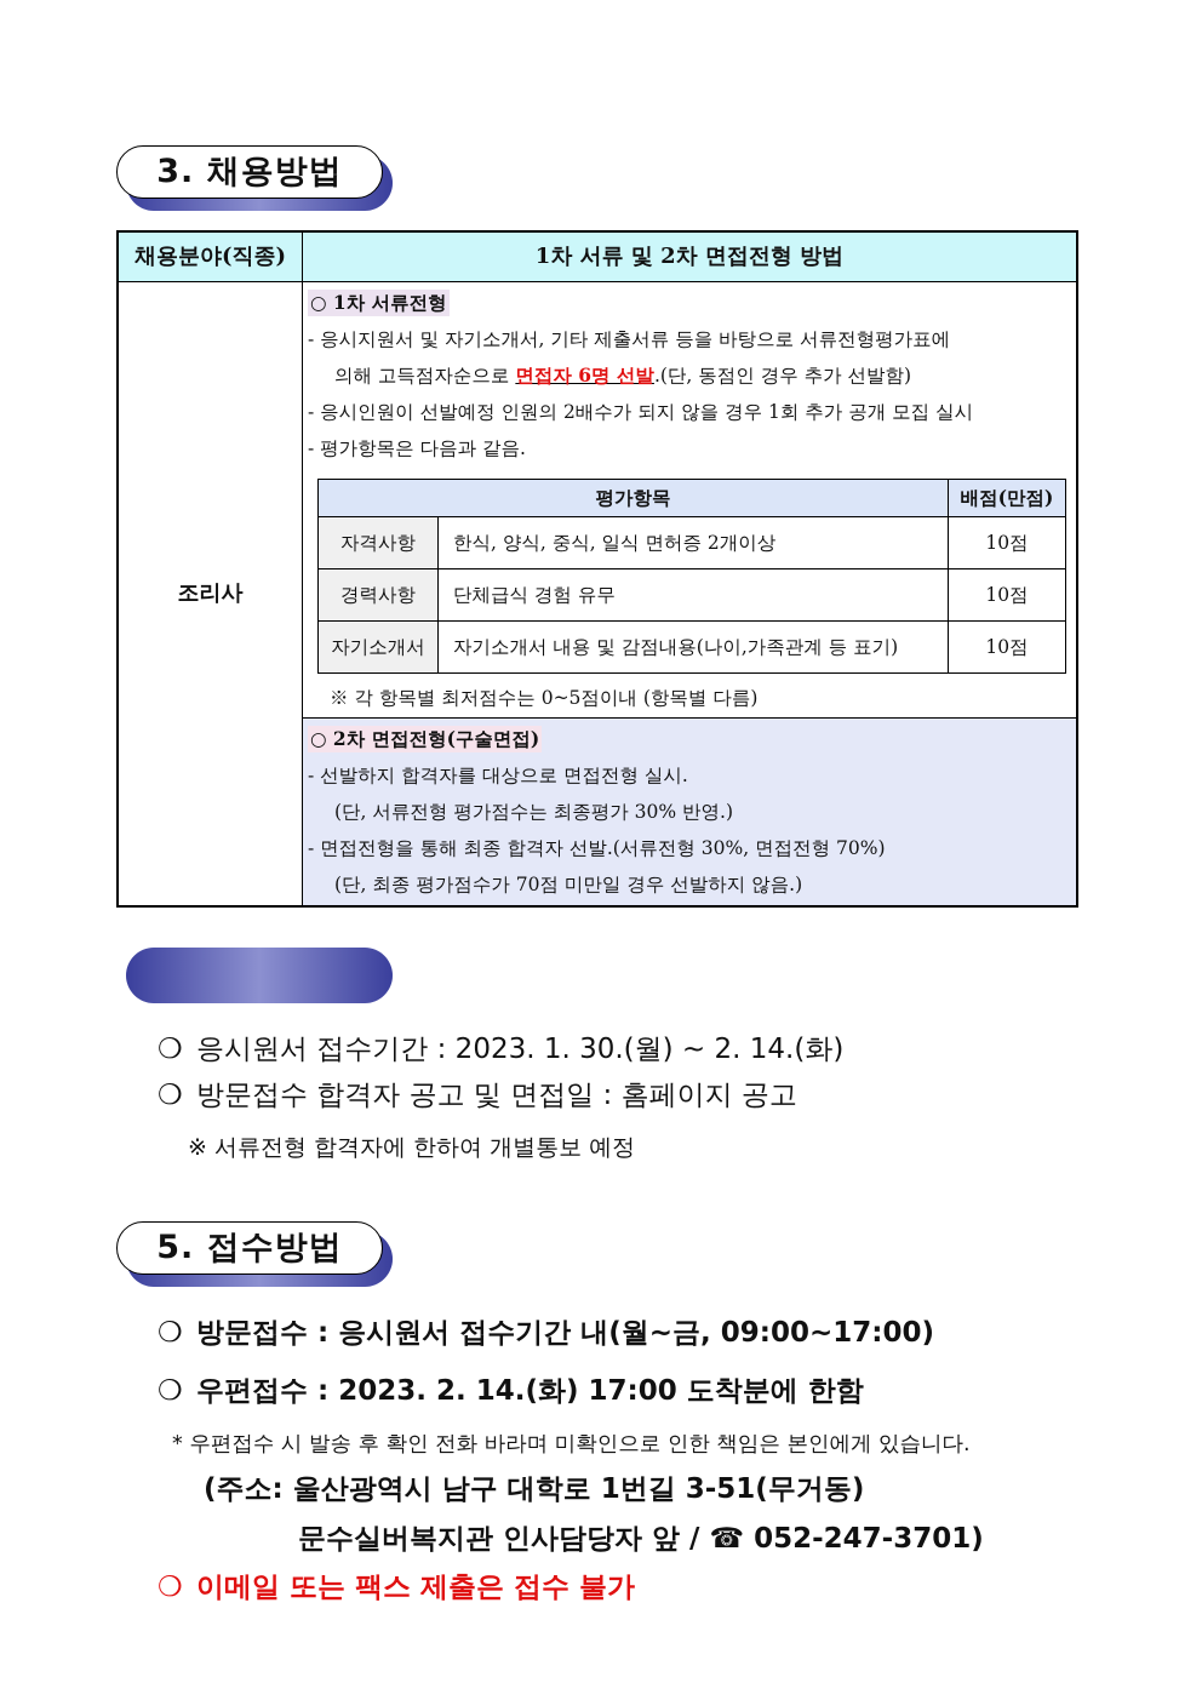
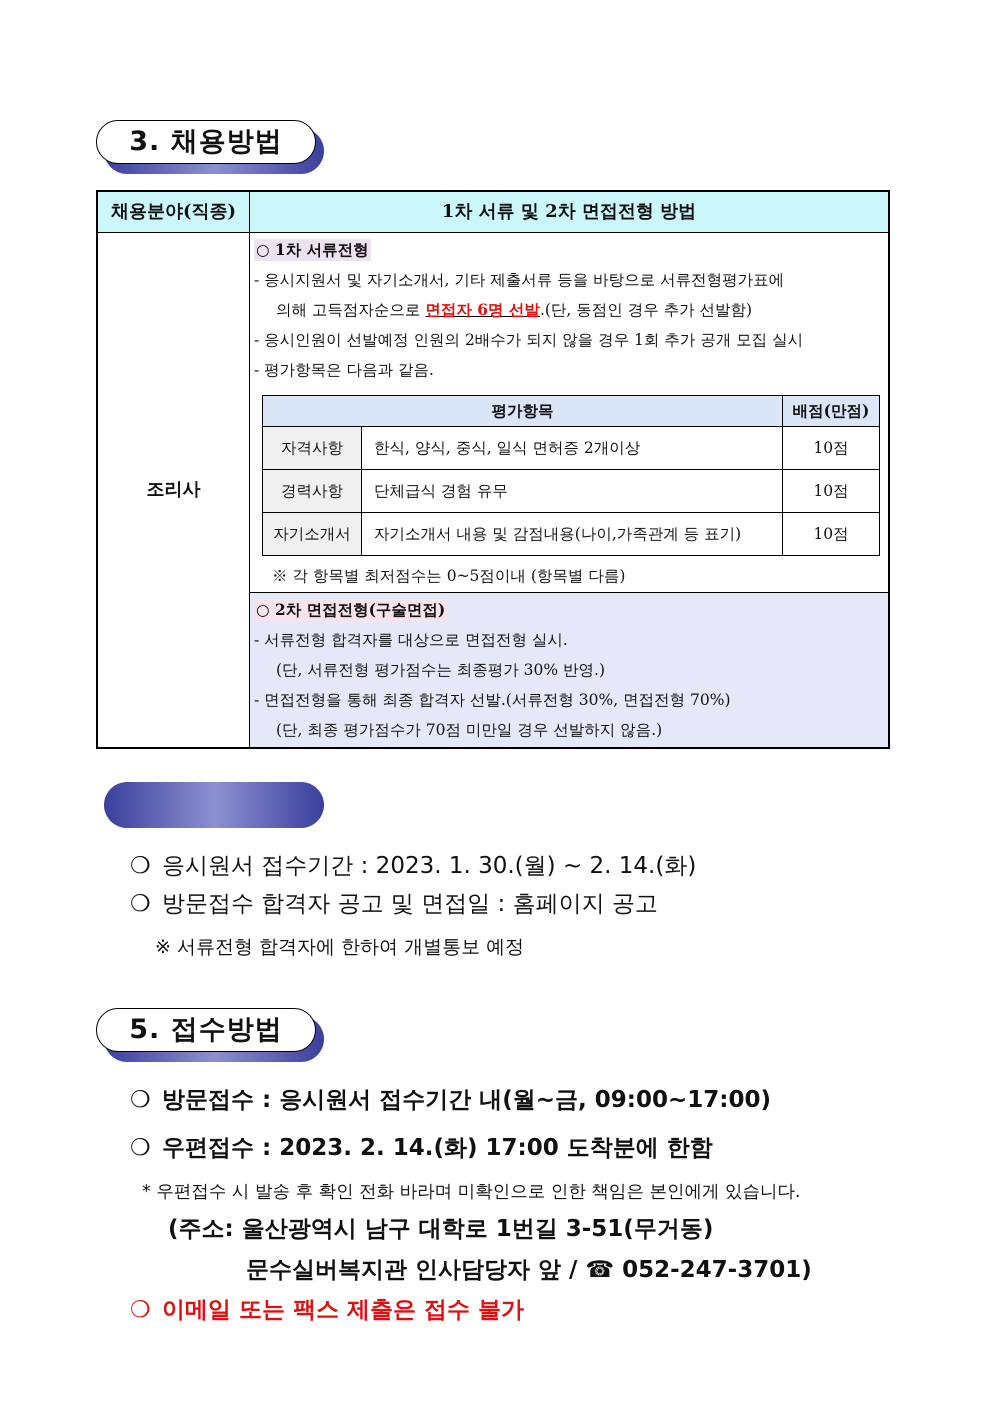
  3. 채용방법
  채용분야(직종)	1차 서류 및 2차 면접전형 방법
  조리사	○ 1차 서류전형 - 응시지원서 및 자기소개서, 기타 제출서류 등을 바탕으로 서류전형평가표에 의해 고득점자순으로 면접자 6명 선발.(단, 동점인 경우 추가 선발함) - 응시인원이 선발예정 인원의 2배수가 되지 않을 경우 1회 추가 공개 모집 실시 - 평가항목은 다음과 같음.
  평가항목	배점(만점)
  자격사항	한식, 양식, 중식, 일식 면허증 2개이상	10점
  경력사항	단체급식 경험 유무	10점
  자기소개서	자기소개서 내용 및 감점내용(나이,가족관계 등 표기)	10점
  	※ 각 항목별 최저점수는 0~5점이내 (항목별 다름)
- ○ 2차 면접전형(구술면접) - 선발하지 합격자를 대상으로 면접전형 실시. (단, 서류전형 평가점수는 최종평가 30% 반영.) - 면접전형을 통해 최종 합격자 선발.(서류전형 30%, 면접전형 70%) (단, 최종 평가점수가 70점 미만일 경우 선발하지 않음.)
+ ○ 2차 면접전형(구술면접) - 서류전형 합격자를 대상으로 면접전형 실시. (단, 서류전형 평가점수는 최종평가 30% 반영.) - 면접전형을 통해 최종 합격자 선발.(서류전형 30%, 면접전형 70%) (단, 최종 평가점수가 70점 미만일 경우 선발하지 않음.)
  ❍ 응시원서 접수기간 : 2023. 1. 30.(월) ~ 2. 14.(화)
  ❍ 방문접수 합격자 공고 및 면접일 : 홈페이지 공고
  ※ 서류전형 합격자에 한하여 개별통보 예정
  5. 접수방법
  ❍ 방문접수 : 응시원서 접수기간 내(월~금, 09:00~17:00)
  ❍ 우편접수 : 2023. 2. 14.(화) 17:00 도착분에 한함
  * 우편접수 시 발송 후 확인 전화 바라며 미확인으로 인한 책임은 본인에게 있습니다.
  (주소: 울산광역시 남구 대학로 1번길 3-51(무거동)
  문수실버복지관 인사담당자 앞 / ☎ 052-247-3701)
  ❍ 이메일 또는 팩스 제출은 접수 불가
